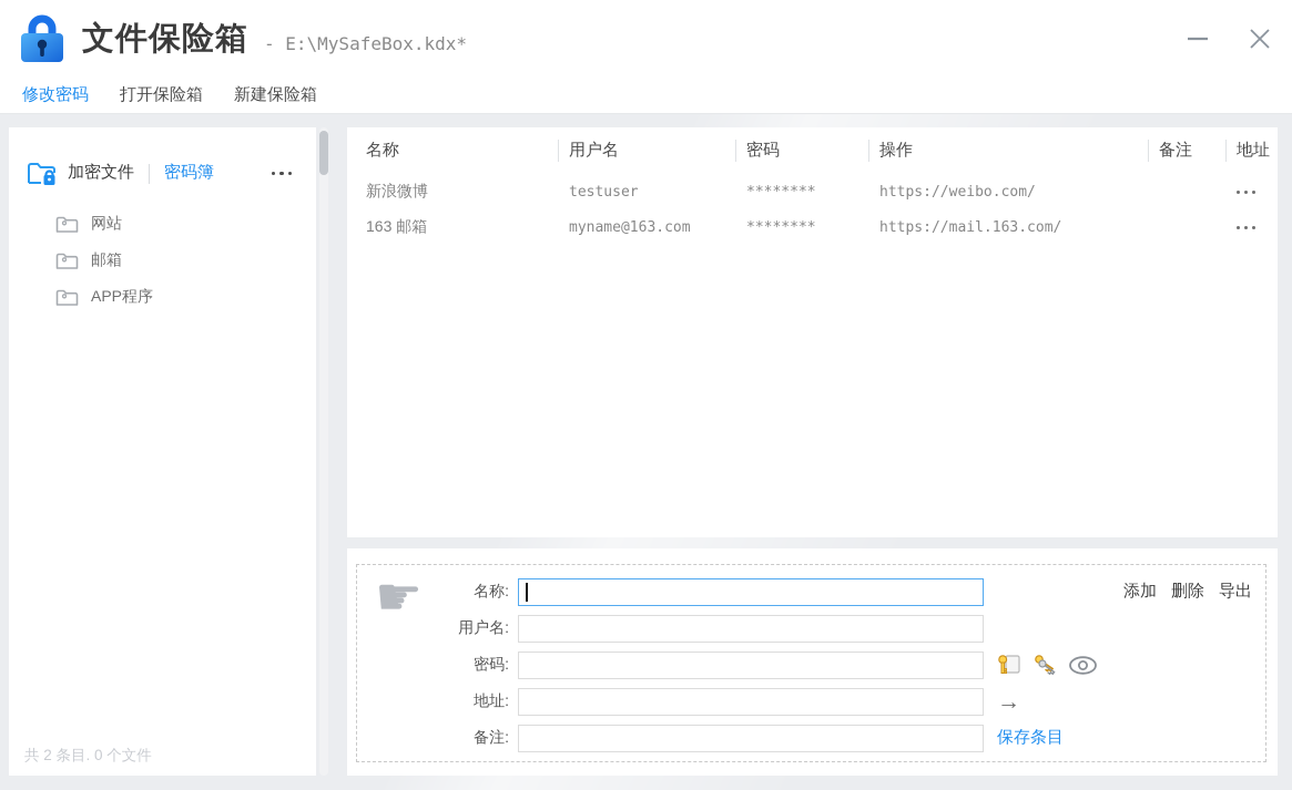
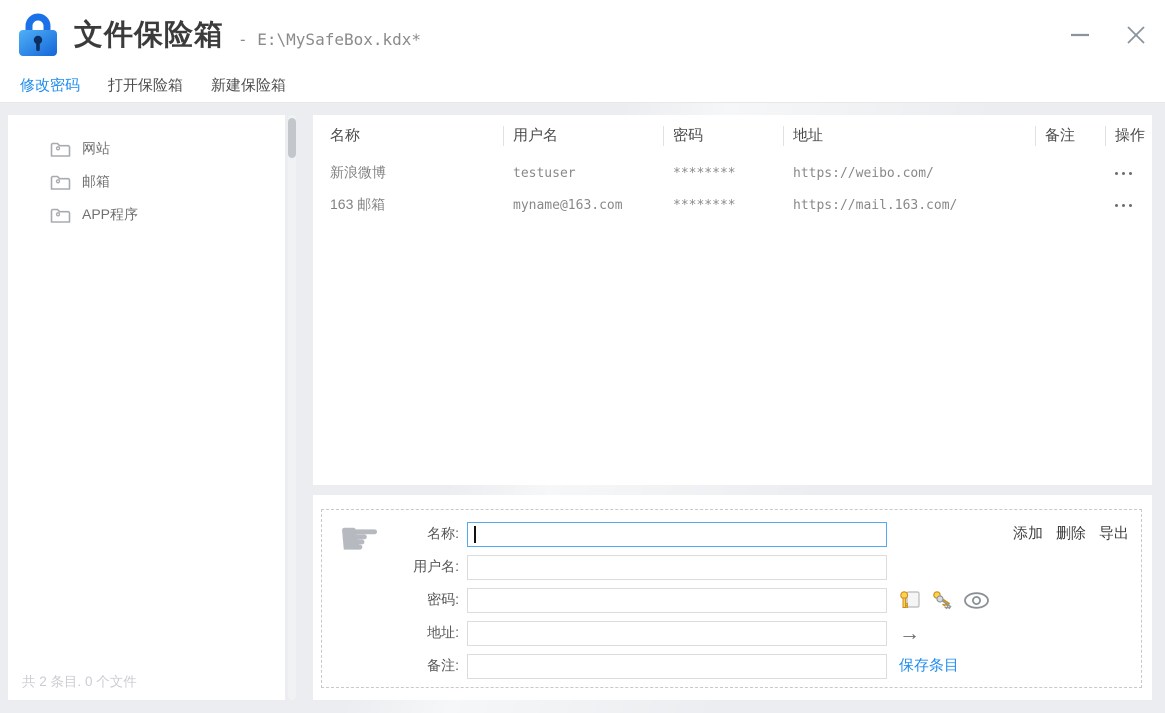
  文件保险箱
  - E:\MySafeBox.kdx*
  修改密码
  打开保险箱
  新建保险箱
- 加密文件
- 密码簿
  网站
  邮箱
  APP程序
  共 2 条目. 0 个文件
  名称
  用户名
  密码
- 操作
+ 地址
  备注
- 地址
+ 操作
  新浪微博
  testuser
  ********
  https://weibo.com/
  163 邮箱
  myname@163.com
  ********
  https://mail.163.com/
  ☛
  名称:
  添加
  删除
  导出
  用户名:
  密码:
  地址:
  →
  备注:
  保存条目
